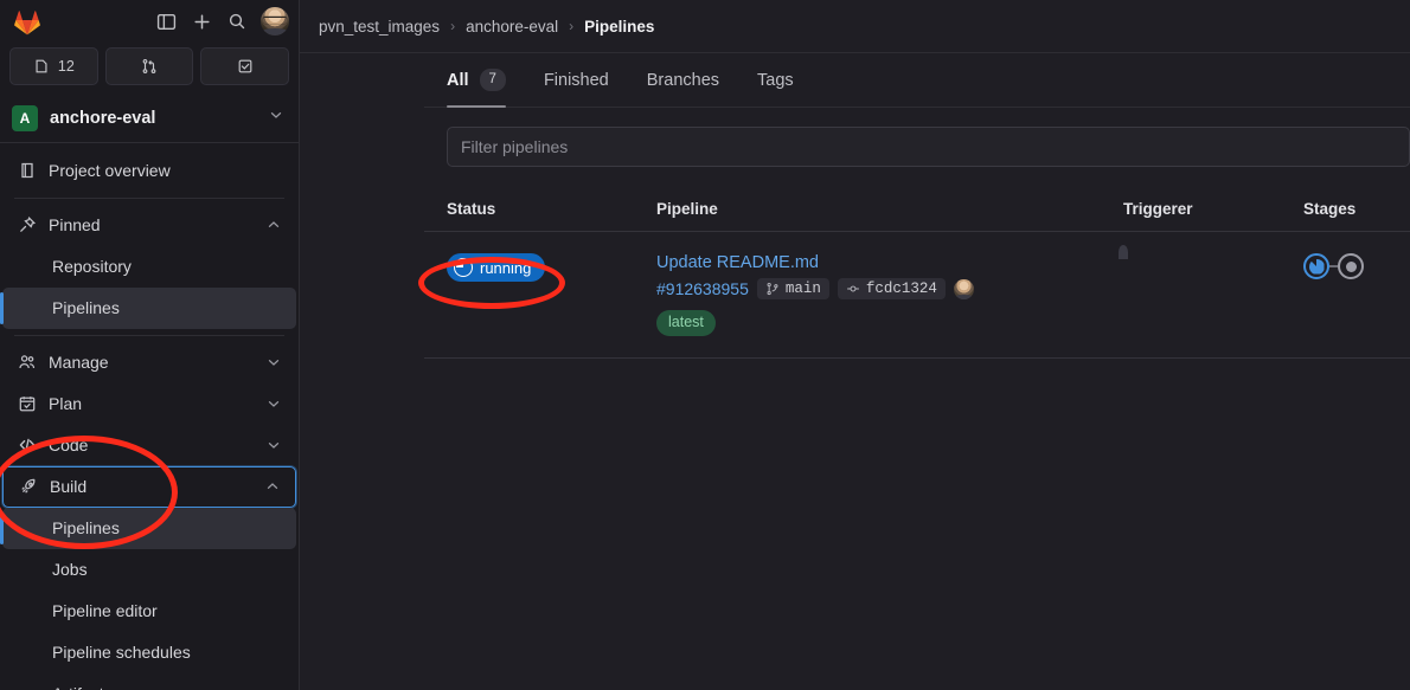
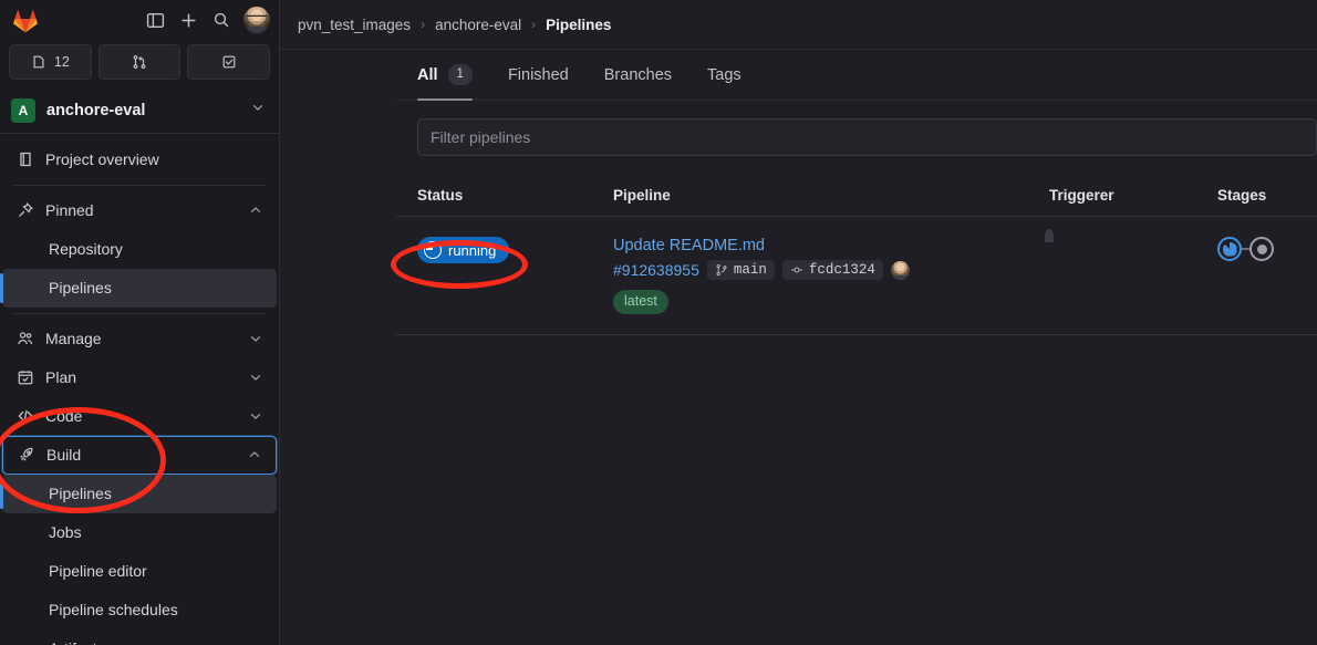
  12
  A
  anchore-eval
  Project overview
  Pinned
  Repository
  Pipelines
  Manage
  Plan
  Code
  Build
  Pipelines
  Jobs
  Pipeline editor
  Pipeline schedules
  pvn_test_images
  ›
  anchore-eval
  ›
  Pipelines
  All
- 7
+ 1
  Finished
  Branches
  Tags
  Filter pipelines
  Status	Pipeline	Triggerer	Stages
  running	Update README.md #912638955 main fcdc1324 latest
